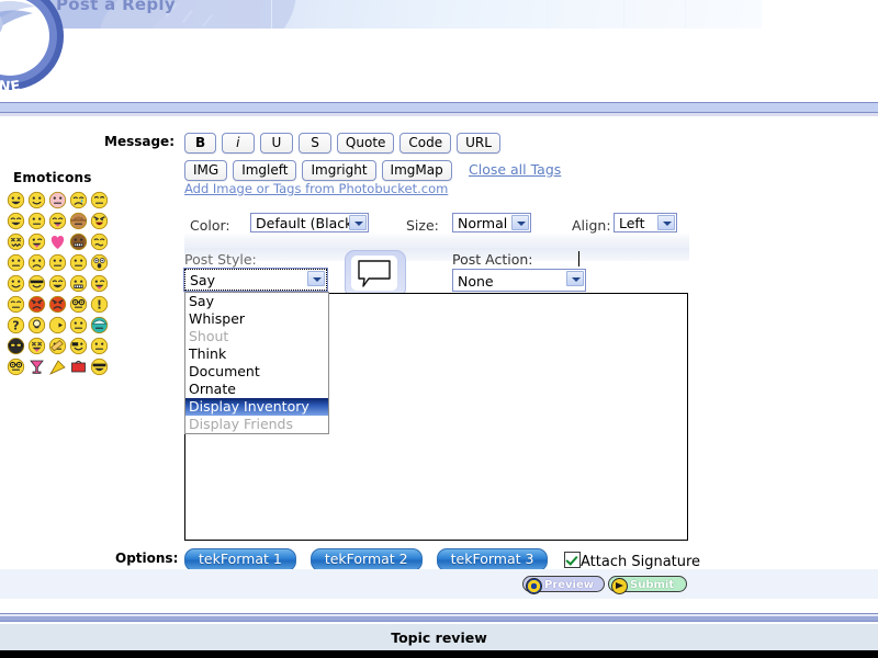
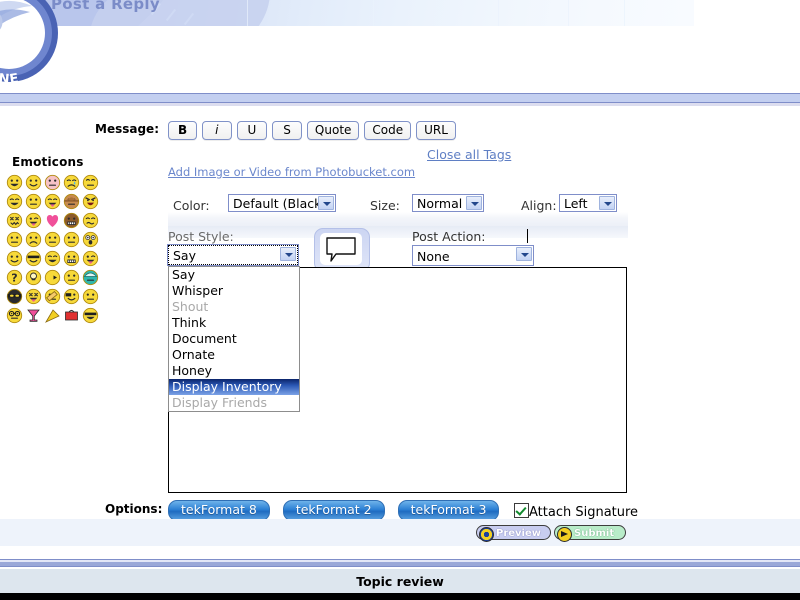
  Post a Reply
  Emoticons
- !
  ?
  Message:
  B i U S Quote Code URL
- IMG Imgleft Imgright ImgMap
  Close all Tags
- Add Image or Tags from Photobucket.com
+ Add Image or Video from Photobucket.com
  Color:
  Default (Blac
  Size:
  Normal
  Align:
  Left
  Post Style:
  Say
  Post Action:
  None
  Say
  Whisper
  Shout
  Think
  Document
  Ornate
+ Honey
  Display Inventory
  Display Friends
  Options:
- tekFormat 1 tekFormat 2 tekFormat 3
+ tekFormat 8 tekFormat 2 tekFormat 3
  Attach Signature
  Preview
  Submit
  Topic review
